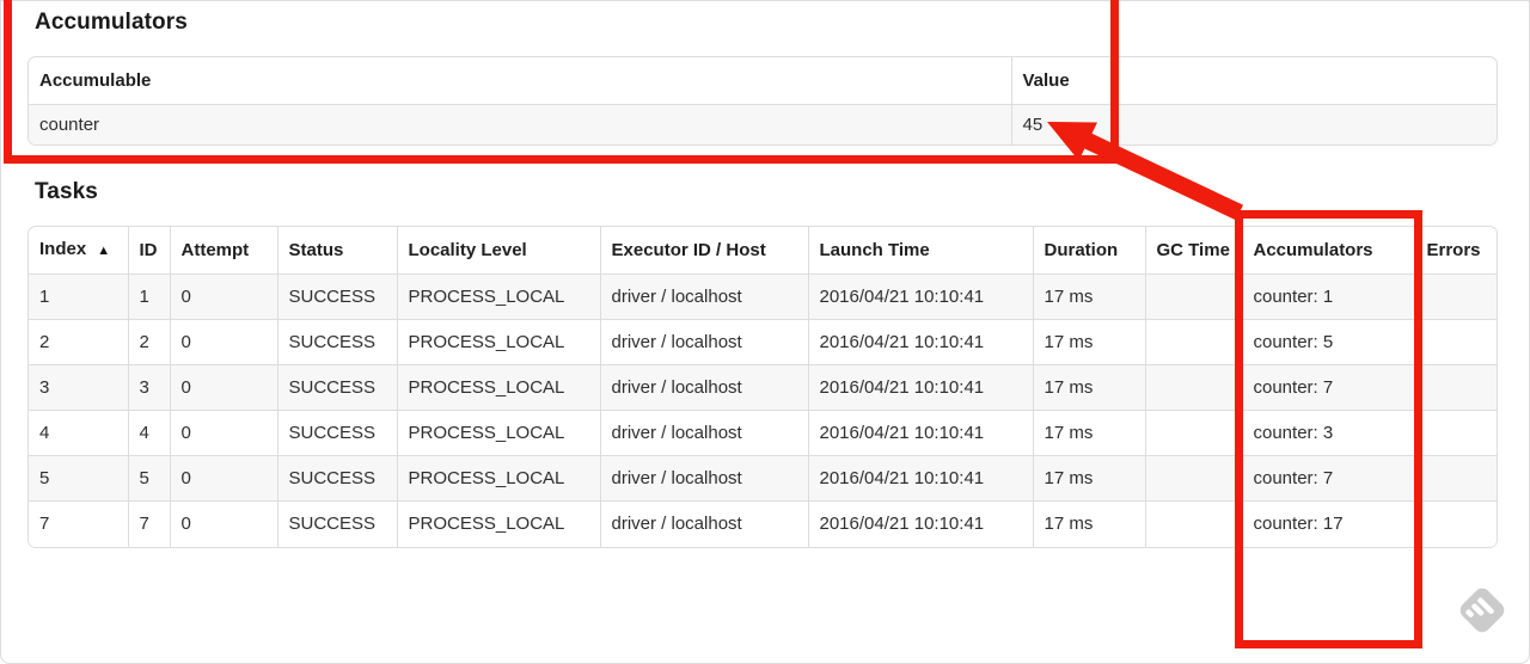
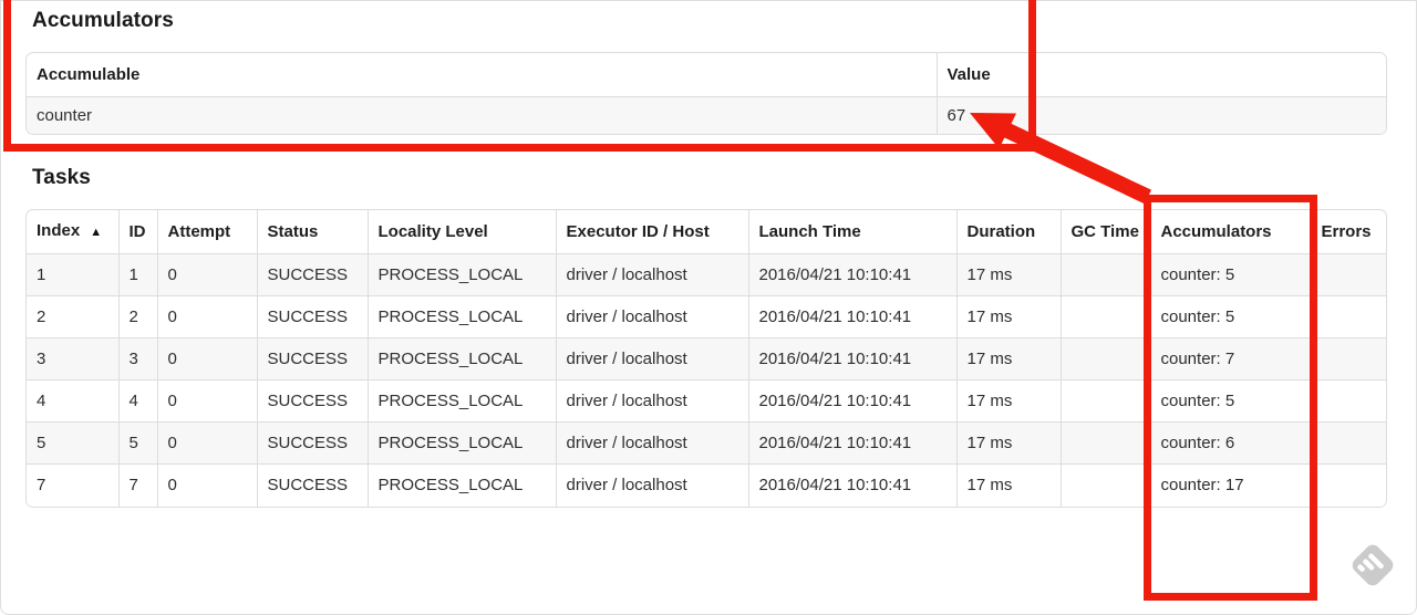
  Accumulators
  Accumulable	Value
- counter	45
+ counter	67
  Tasks
  Index ▲	ID	Attempt	Status	Locality Level	Executor ID / Host	Launch Time	Duration	GC Time	Accumulators	Errors
- 1	1	0	SUCCESS	PROCESS_LOCAL	driver / localhost	2016/04/21 10:10:41	17 ms		counter: 1
+ 1	1	0	SUCCESS	PROCESS_LOCAL	driver / localhost	2016/04/21 10:10:41	17 ms		counter: 5
  2	2	0	SUCCESS	PROCESS_LOCAL	driver / localhost	2016/04/21 10:10:41	17 ms		counter: 5
  3	3	0	SUCCESS	PROCESS_LOCAL	driver / localhost	2016/04/21 10:10:41	17 ms		counter: 7
- 4	4	0	SUCCESS	PROCESS_LOCAL	driver / localhost	2016/04/21 10:10:41	17 ms		counter: 3
+ 4	4	0	SUCCESS	PROCESS_LOCAL	driver / localhost	2016/04/21 10:10:41	17 ms		counter: 5
- 5	5	0	SUCCESS	PROCESS_LOCAL	driver / localhost	2016/04/21 10:10:41	17 ms		counter: 7
+ 5	5	0	SUCCESS	PROCESS_LOCAL	driver / localhost	2016/04/21 10:10:41	17 ms		counter: 6
  7	7	0	SUCCESS	PROCESS_LOCAL	driver / localhost	2016/04/21 10:10:41	17 ms		counter: 17
